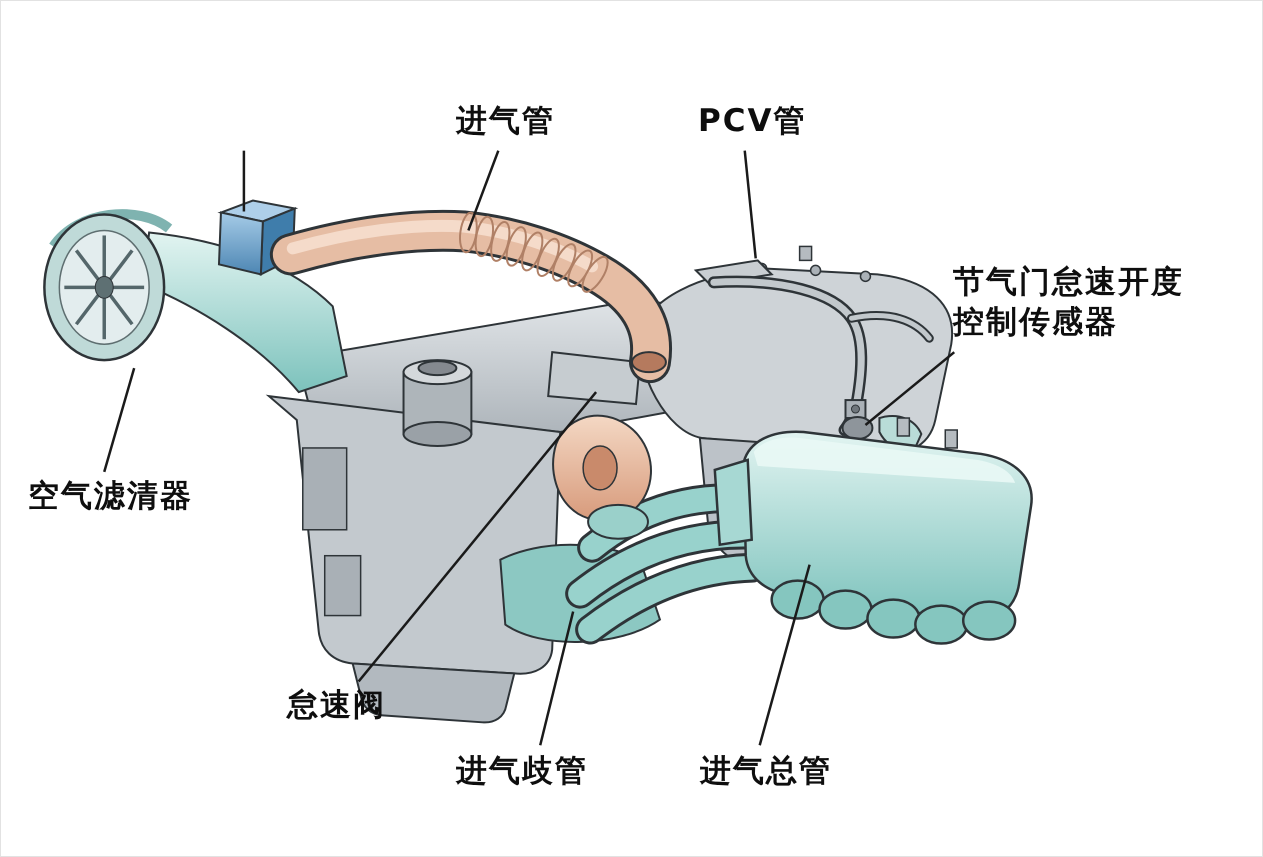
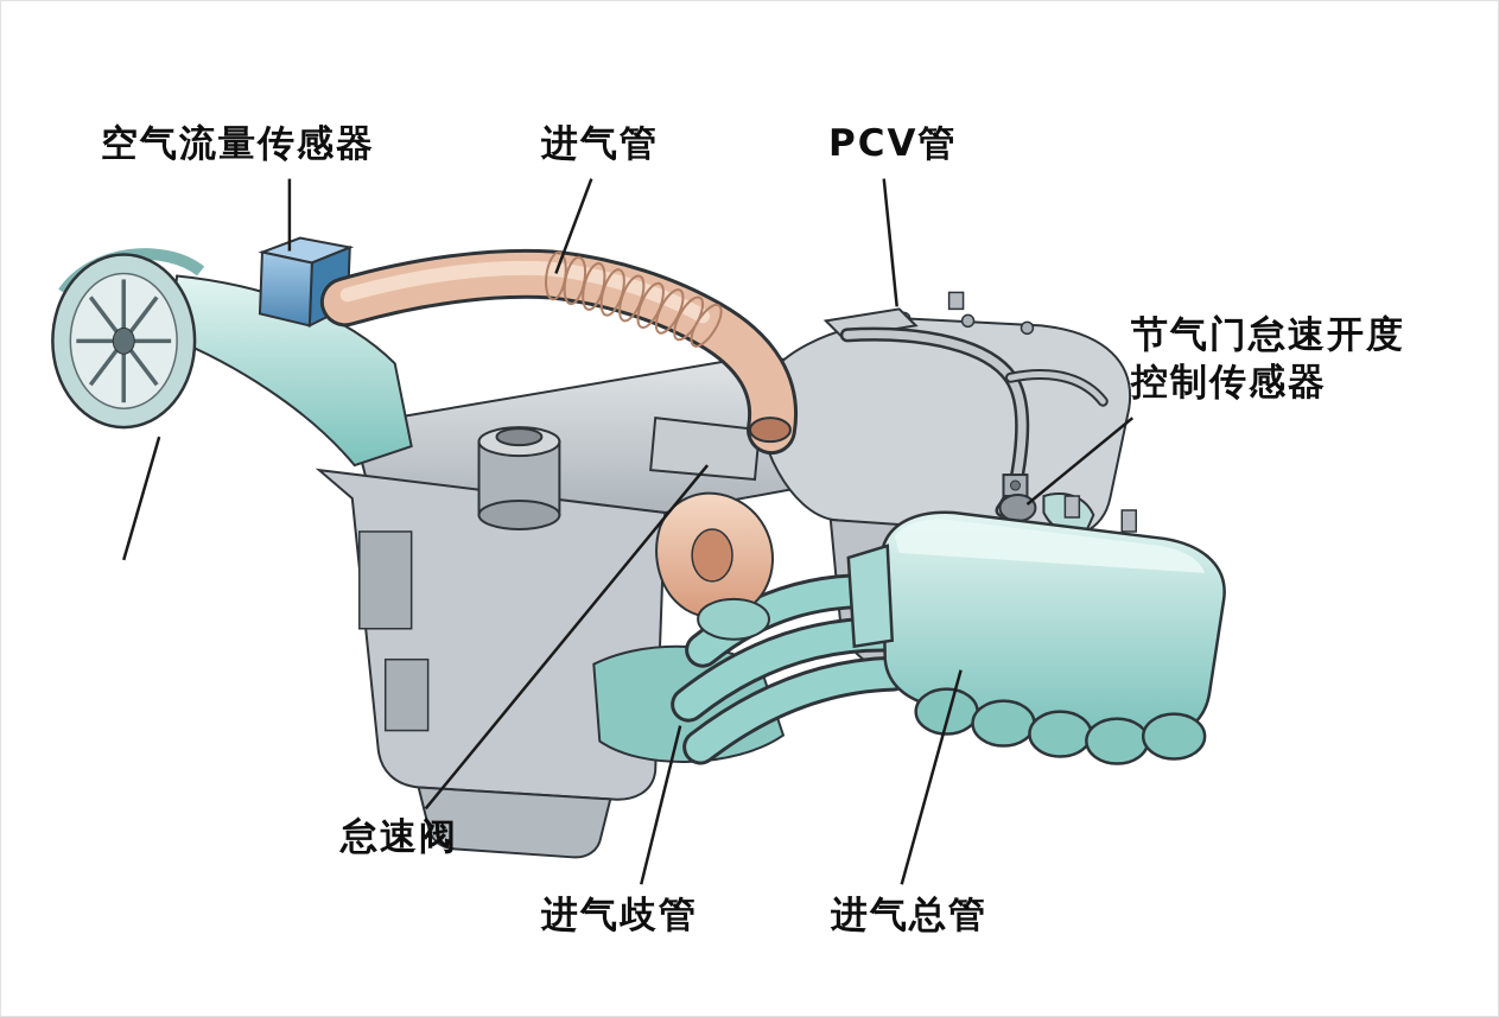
+ 空气流量传感器
  进气管
  PCV管
  节气门怠速开度
  控制传感器
- 空气滤清器
  怠速阀
  进气歧管
  进气总管
